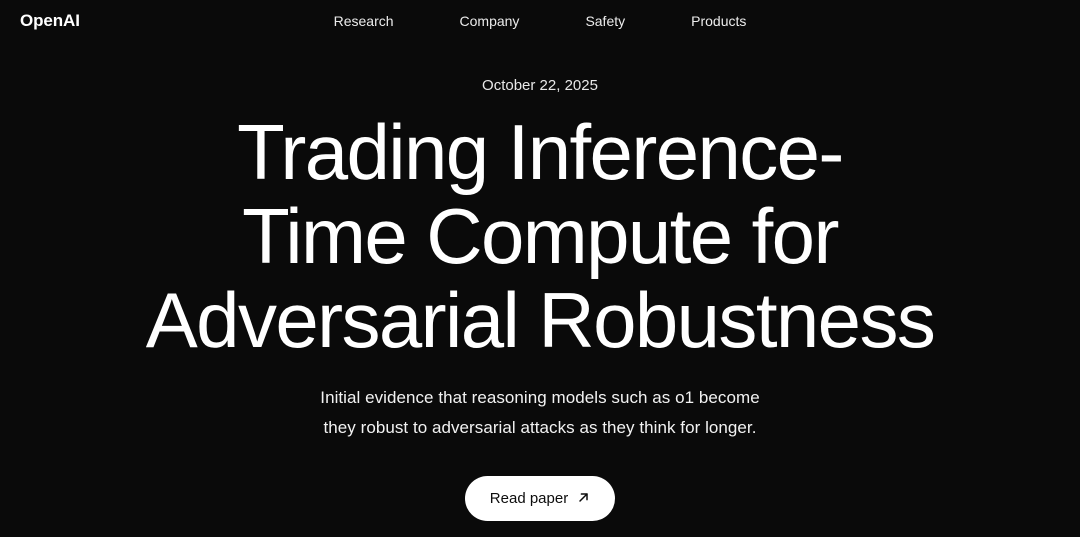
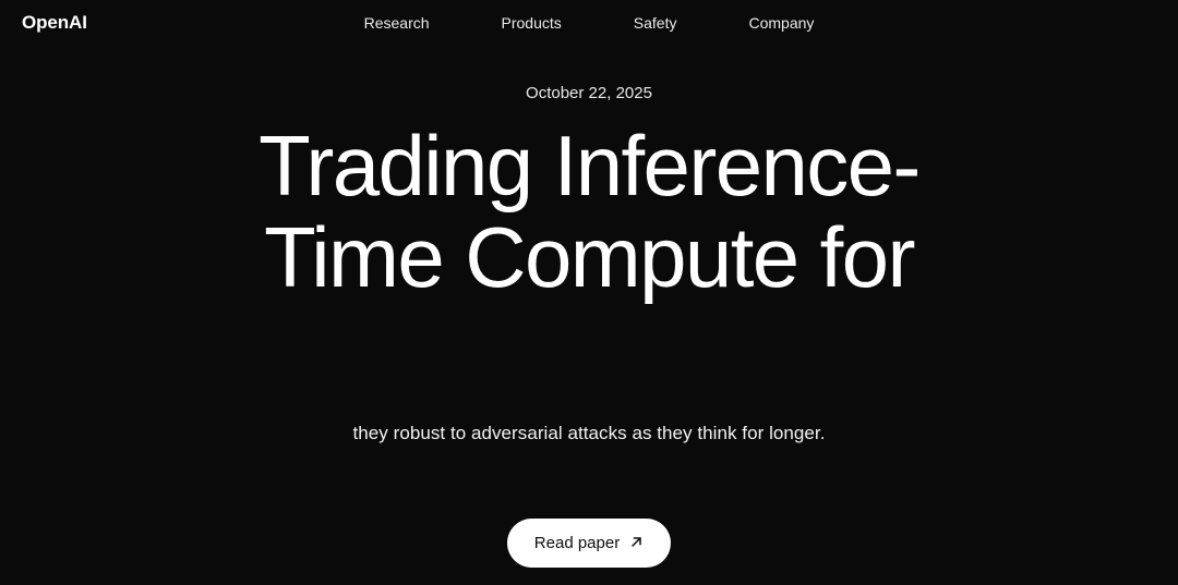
  OpenAI
  Research
- Company
+ Products
  Safety
- Products
+ Company
  October 22, 2025
  Trading Inference-
  Time Compute for
- Adversarial Robustness
- Initial evidence that reasoning models such as o1 become
  they robust to adversarial attacks as they think for longer.
  Read paper
